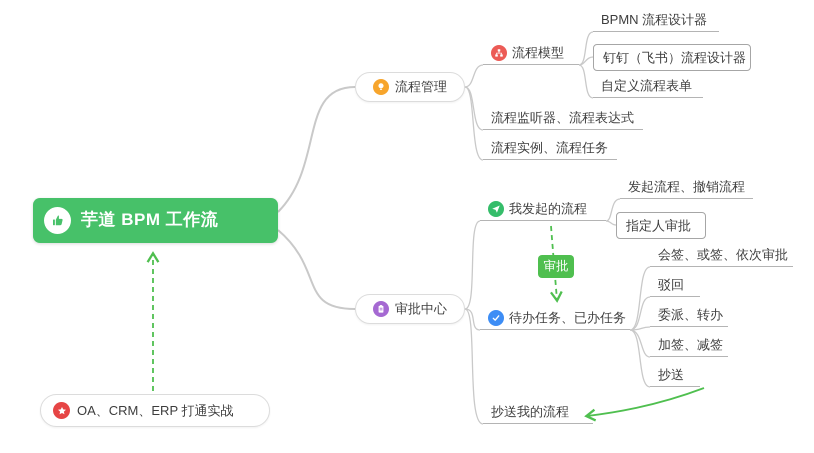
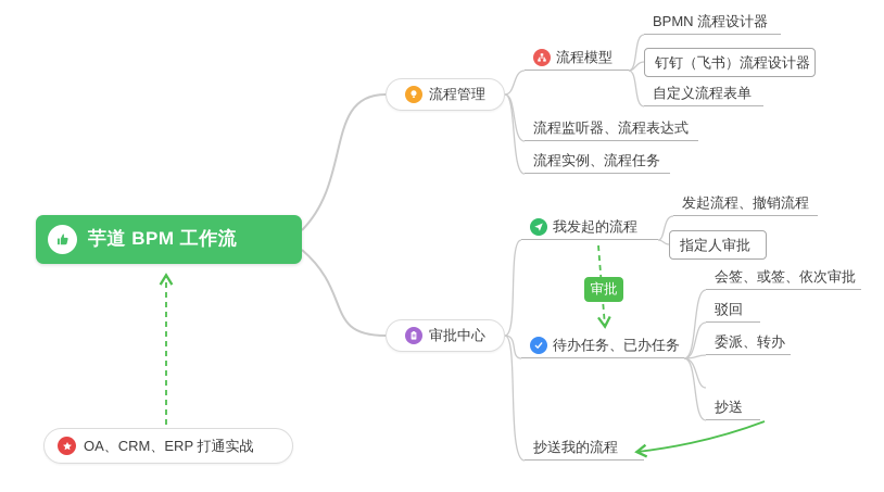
  芋道 BPM 工作流
  流程管理
  流程模型
  BPMN 流程设计器
  钉钉（飞书）流程设计器
  自定义流程表单
  流程监听器、流程表达式
  流程实例、流程任务
  审批中心
  我发起的流程
  发起流程、撤销流程
  指定人审批
  审批
  待办任务、已办任务
  会签、或签、依次审批
  驳回
  委派、转办
- 加签、减签
  抄送
  抄送我的流程
  OA、CRM、ERP 打通实战
